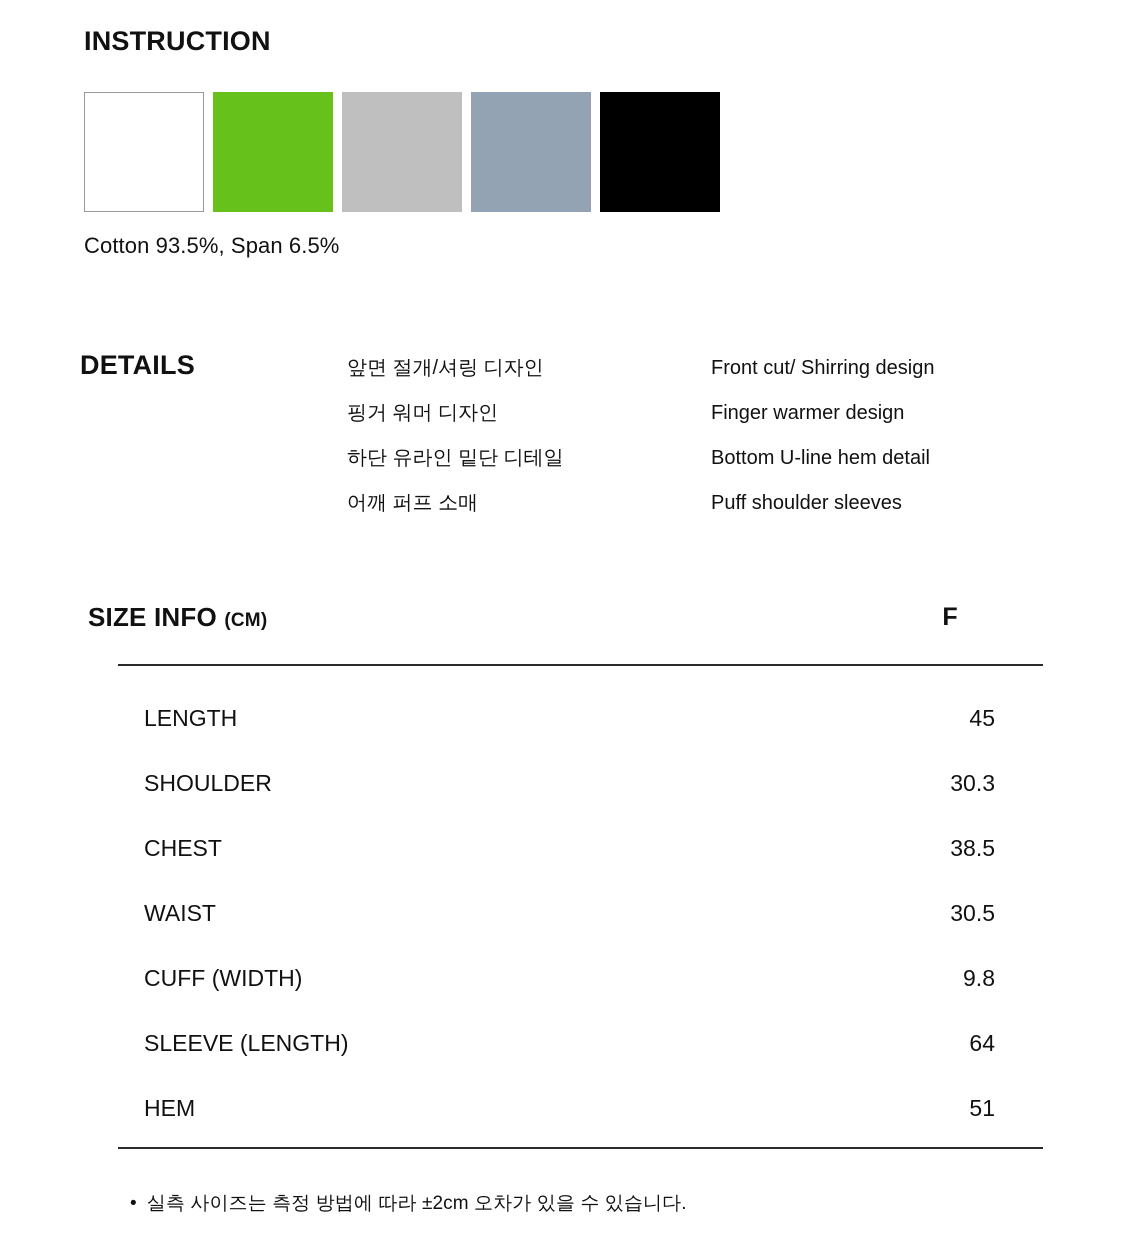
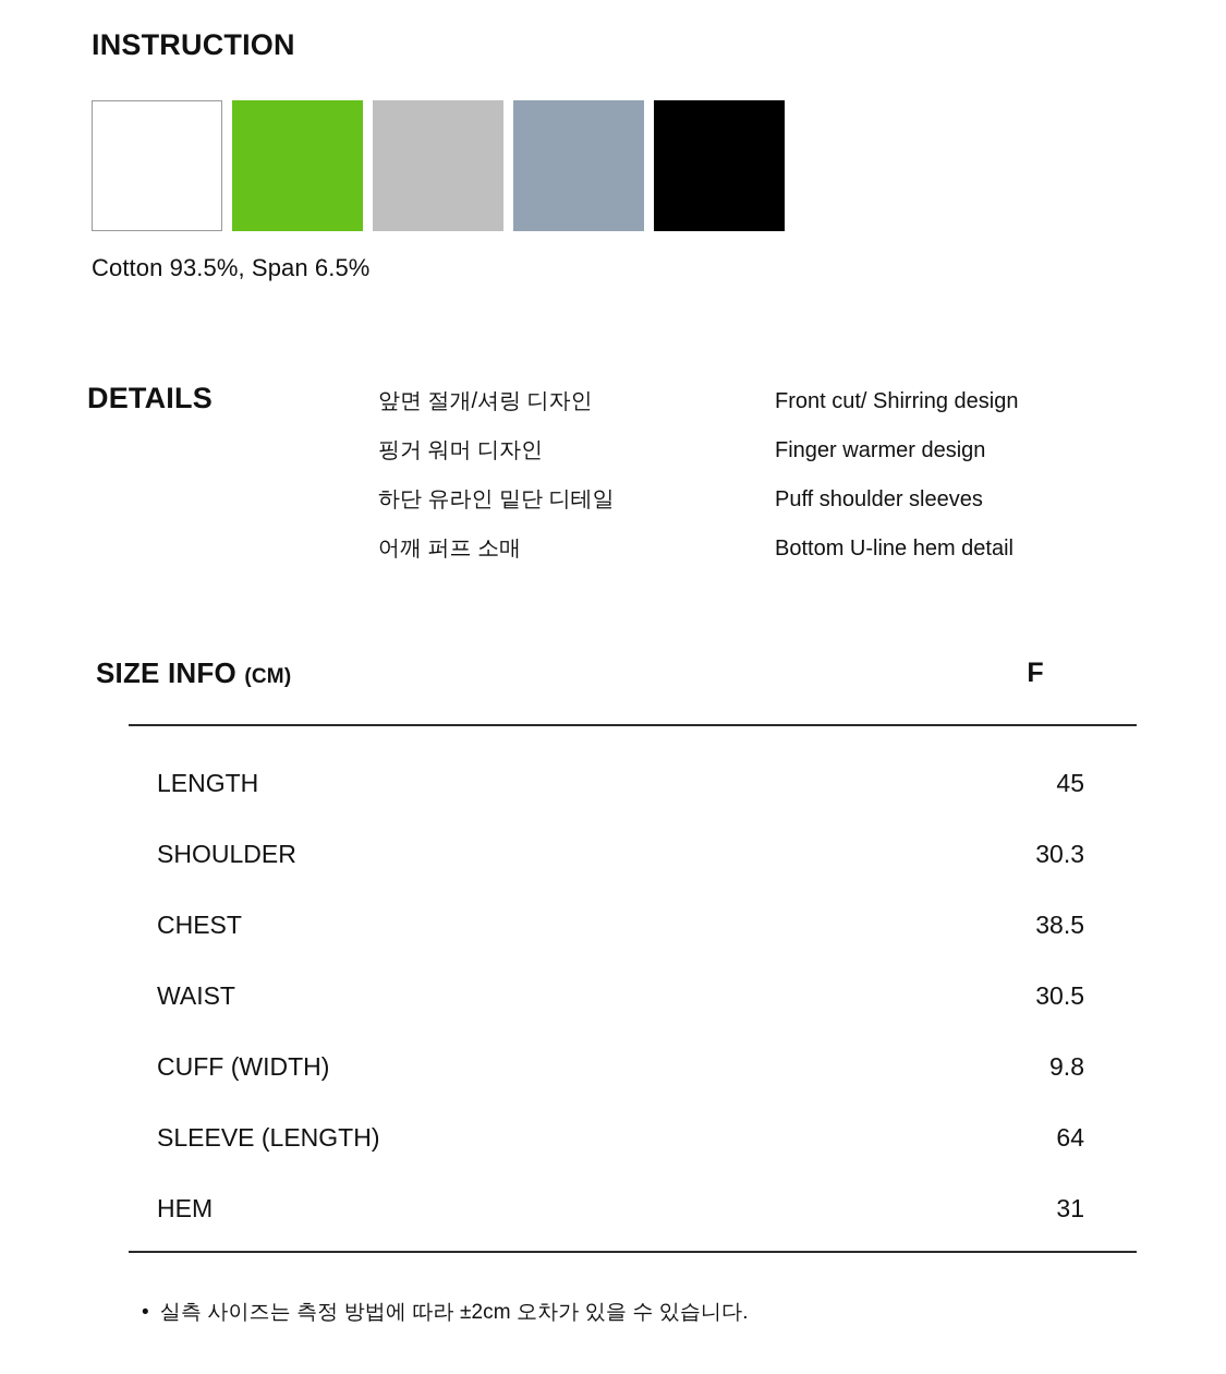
  INSTRUCTION
  Cotton 93.5%, Span 6.5%
  DETAILS
  앞면 절개/셔링 디자인
  Front cut/ Shirring design
  핑거 워머 디자인
  Finger warmer design
  하단 유라인 밑단 디테일
- Bottom U-line hem detail
+ Puff shoulder sleeves
  어깨 퍼프 소매
- Puff shoulder sleeves
+ Bottom U-line hem detail
  SIZE INFO (CM)
  F
  LENGTH
  45
  SHOULDER
  30.3
  CHEST
  38.5
  WAIST
  30.5
  CUFF (WIDTH)
  9.8
  SLEEVE (LENGTH)
  64
  HEM
- 51
+ 31
  • 실측 사이즈는 측정 방법에 따라 ±2cm 오차가 있을 수 있습니다.
